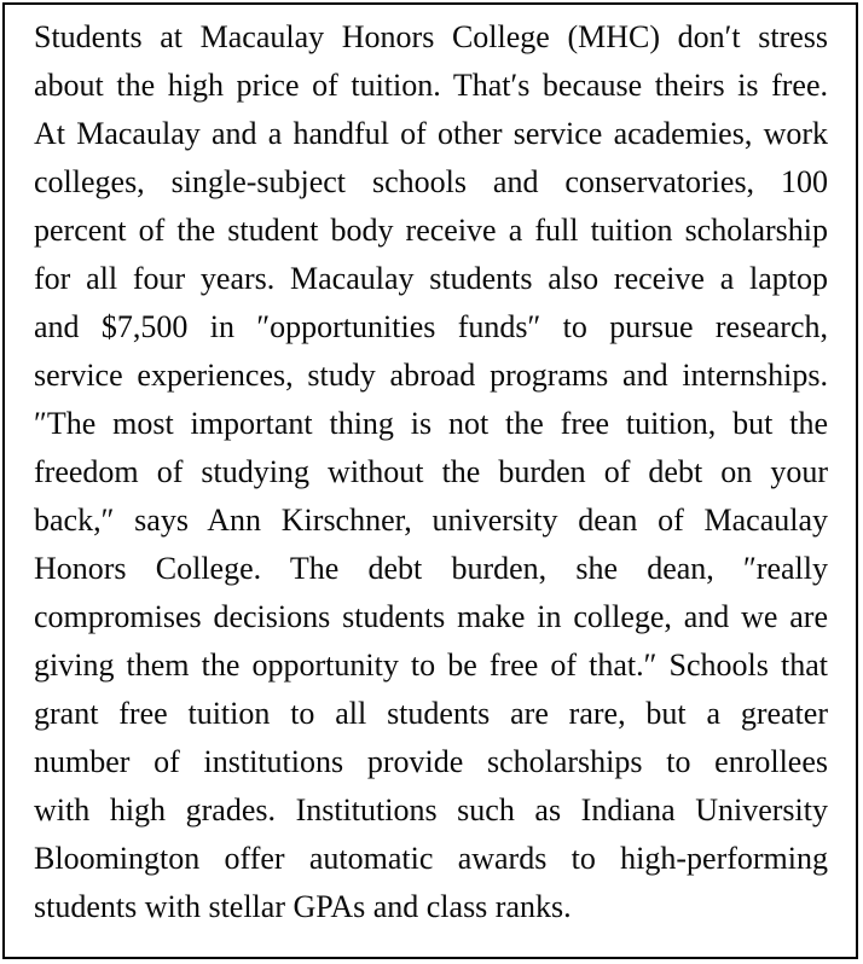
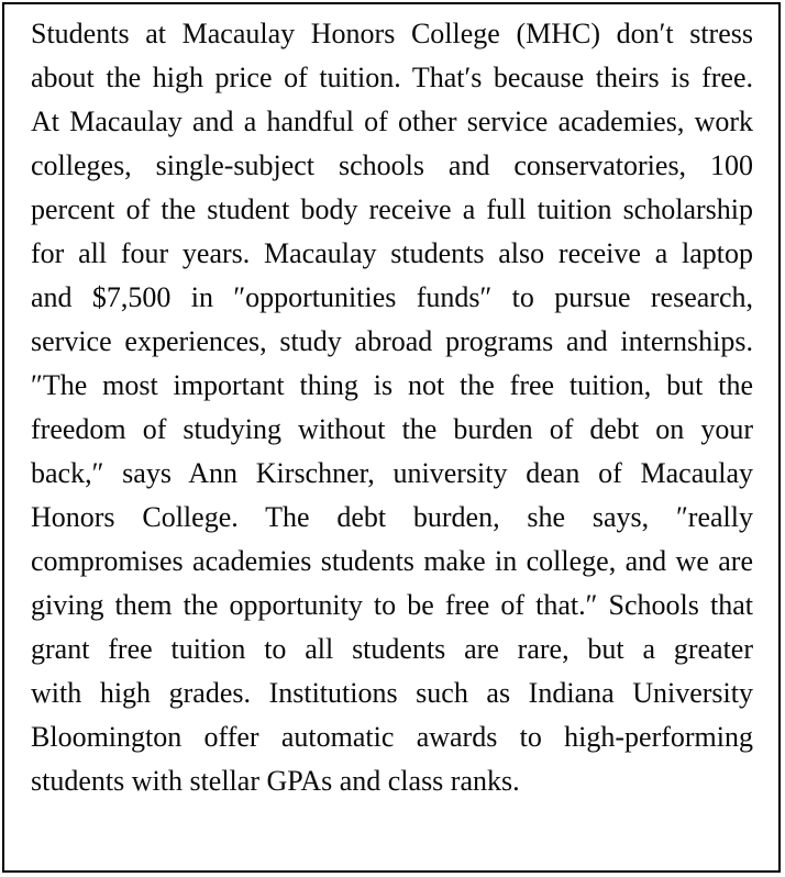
  Students at Macaulay Honors College (MHC) don′t stress
  about the high price of tuition. That′s because theirs is free.
  At Macaulay and a handful of other service academies, work
  colleges, single-subject schools and conservatories, 100
  percent of the student body receive a full tuition scholarship
  for all four years. Macaulay students also receive a laptop
  and $7,500 in ″opportunities funds″ to pursue research,
  service experiences, study abroad programs and internships.
  ″The most important thing is not the free tuition, but the
  freedom of studying without the burden of debt on your
  back,″ says Ann Kirschner, university dean of Macaulay
- Honors College. The debt burden, she dean, ″really
+ Honors College. The debt burden, she says, ″really
- compromises decisions students make in college, and we are
+ compromises academies students make in college, and we are
  giving them the opportunity to be free of that.″ Schools that
  grant free tuition to all students are rare, but a greater
- number of institutions provide scholarships to enrollees
  with high grades. Institutions such as Indiana University
  Bloomington offer automatic awards to high-performing
  students with stellar GPAs and class ranks.
